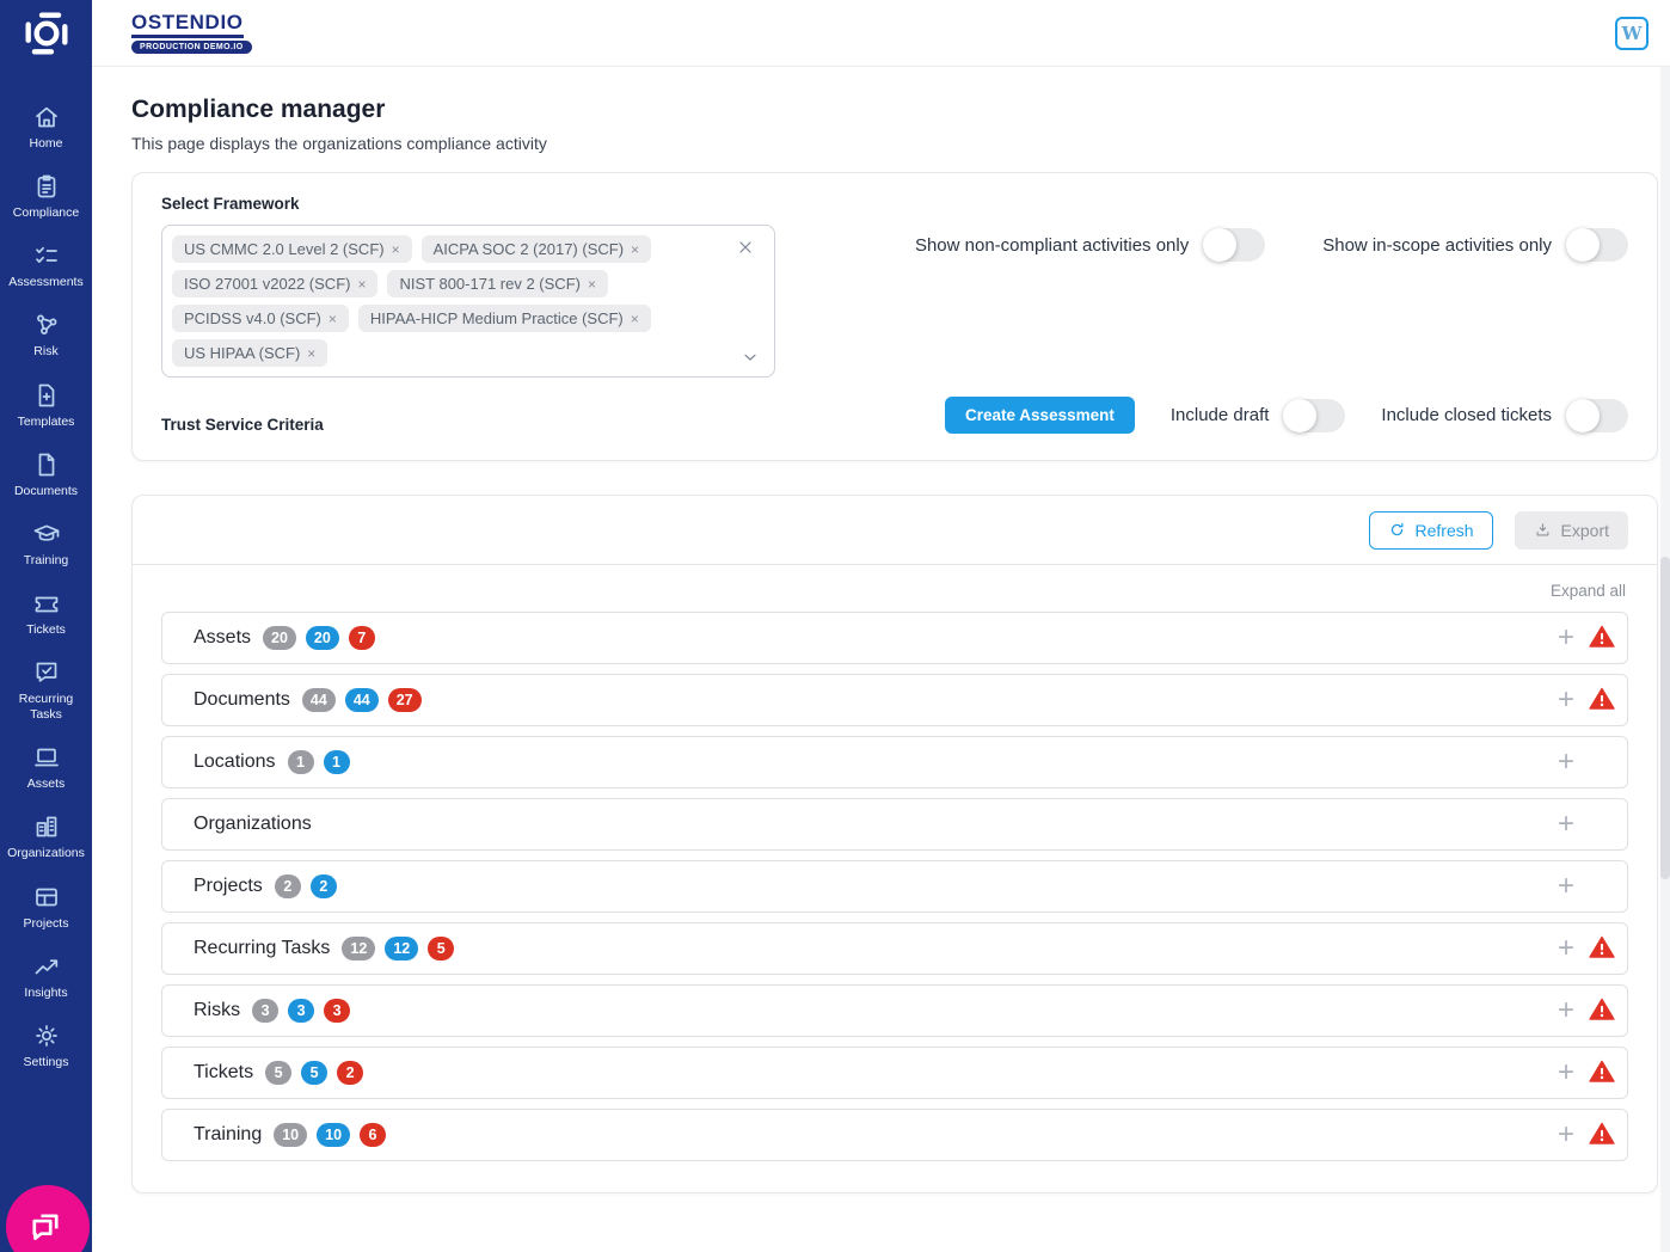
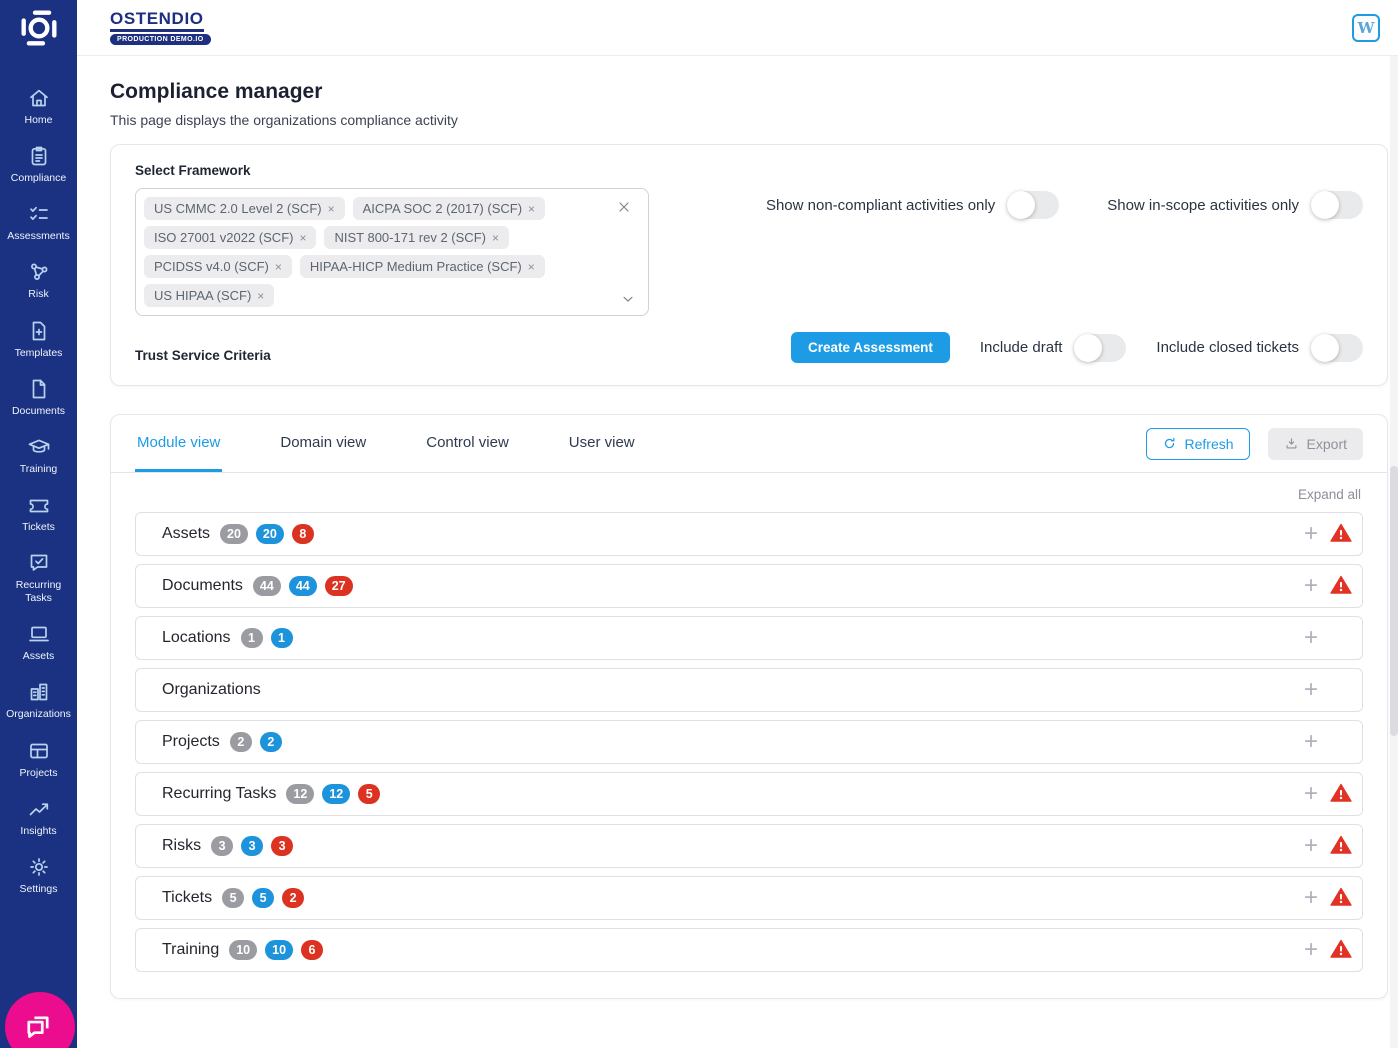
  Home
  Compliance
  Assessments
  Risk
  Templates
  Documents
  Training
  Tickets
  Recurring Tasks
  Assets
  Organizations
  Projects
  Insights
  Settings
  OSTENDIO
  W
  Compliance manager
  This page displays the organizations compliance activity
  Select Framework
  US CMMC 2.0 Level 2 (SCF)
  ×
  AICPA SOC 2 (2017) (SCF)
  ×
  ISO 27001 v2022 (SCF)
  ×
  NIST 800-171 rev 2 (SCF)
  ×
  PCIDSS v4.0 (SCF)
  ×
  HIPAA-HICP Medium Practice (SCF)
  ×
  US HIPAA (SCF)
  ×
  Show non-compliant activities only
  Show in-scope activities only
  Trust Service Criteria
  Create Assessment
  Include draft
  Include closed tickets
+ Module view
+ Domain view
+ Control view
+ User view
  Refresh
  Export
  Expand all
  Assets
  20
  20
- 7
+ 8
  +
  Documents
  44
  44
  27
  +
  Locations
  1
  1
  +
  Organizations
  +
  Projects
  2
  2
  +
  Recurring Tasks
  12
  12
  5
  +
  Risks
  3
  3
  3
  +
  Tickets
  5
  5
  2
  +
  Training
  10
  10
  6
  +
